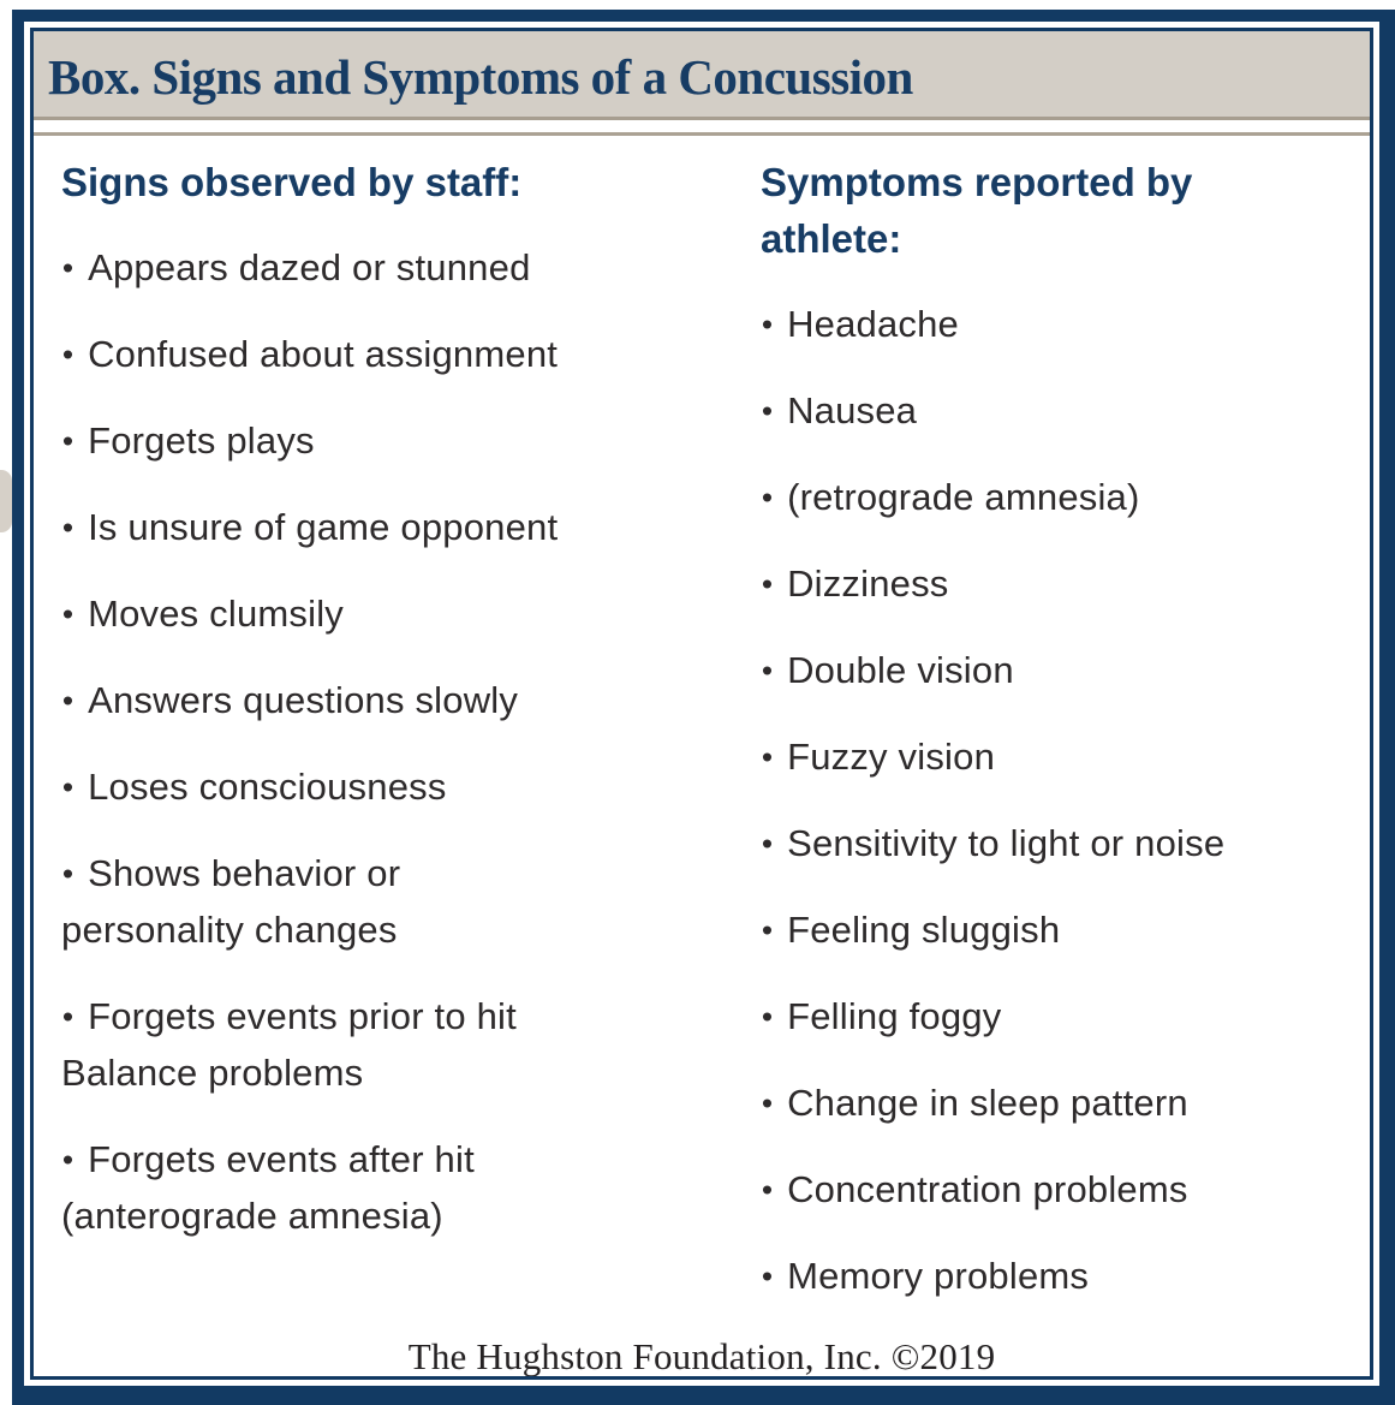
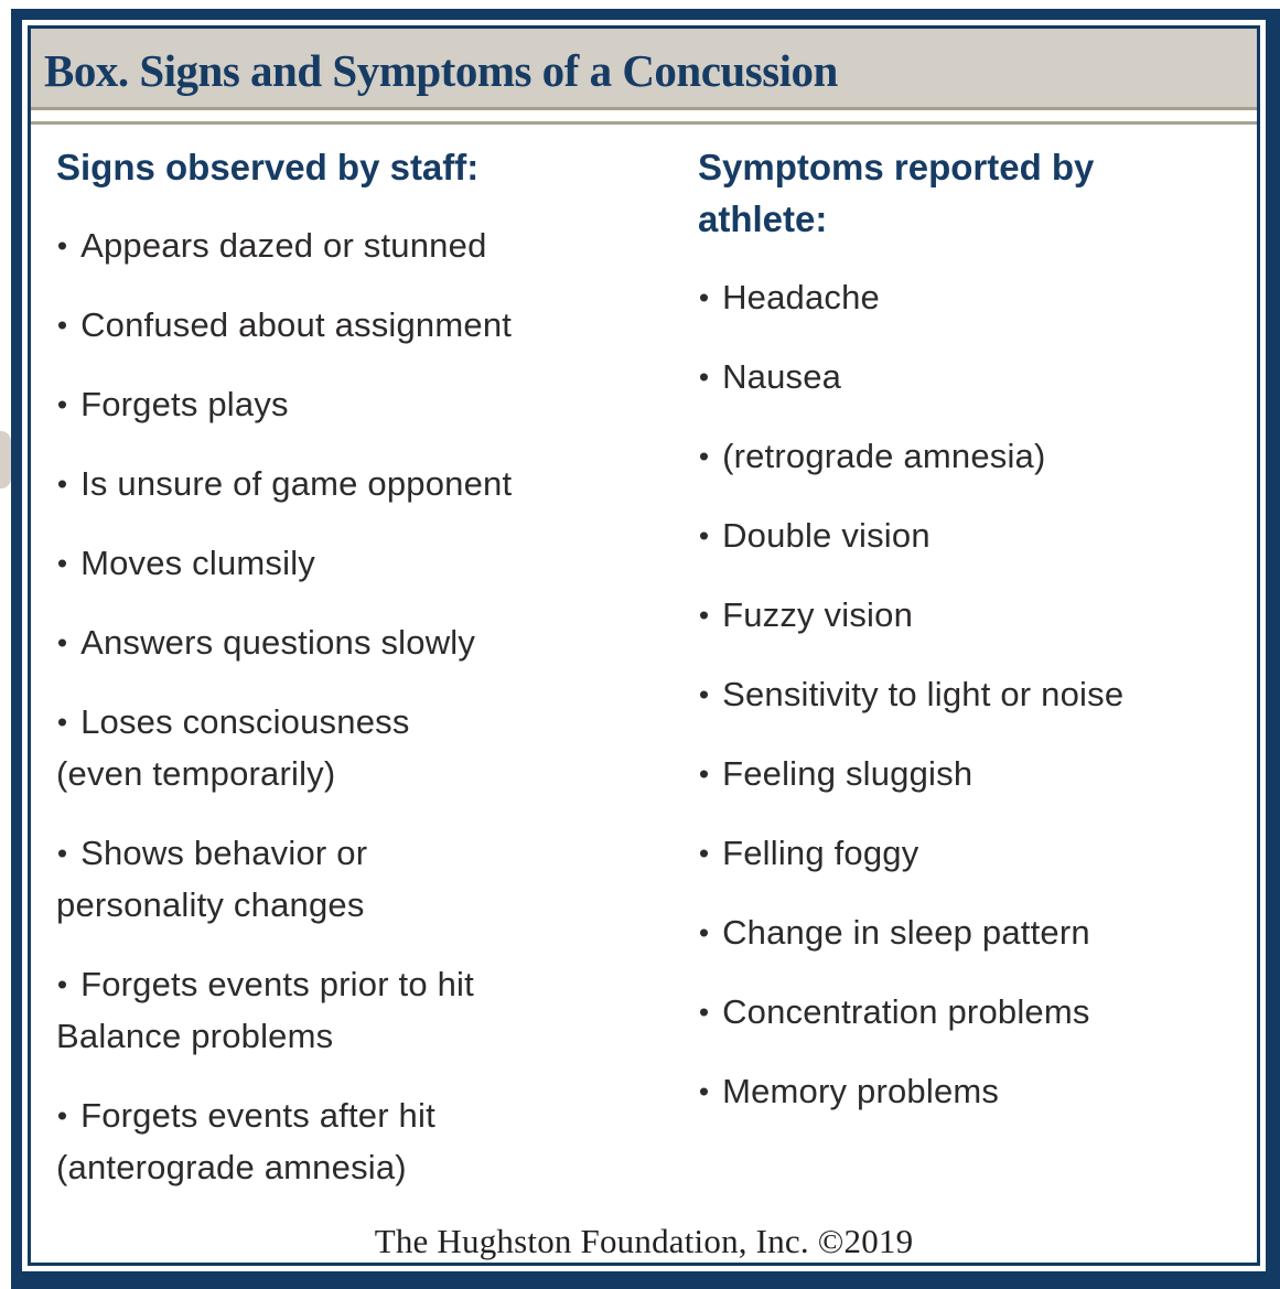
  Box. Signs and Symptoms of a Concussion
  Signs observed by staff:
  • Appears dazed or stunned
  • Confused about assignment
  • Forgets plays
  • Is unsure of game opponent
  • Moves clumsily
  • Answers questions slowly
  • Loses consciousness
+ (even temporarily)
  • Shows behavior or
  personality changes
  • Forgets events prior to hit
  Balance problems
  • Forgets events after hit
  (anterograde amnesia)
  Symptoms reported by
  athlete:
  • Headache
  • Nausea
  • (retrograde amnesia)
- • Dizziness
  • Double vision
  • Fuzzy vision
  • Sensitivity to light or noise
  • Feeling sluggish
  • Felling foggy
  • Change in sleep pattern
  • Concentration problems
  • Memory problems
  The Hughston Foundation, Inc. ©2019
